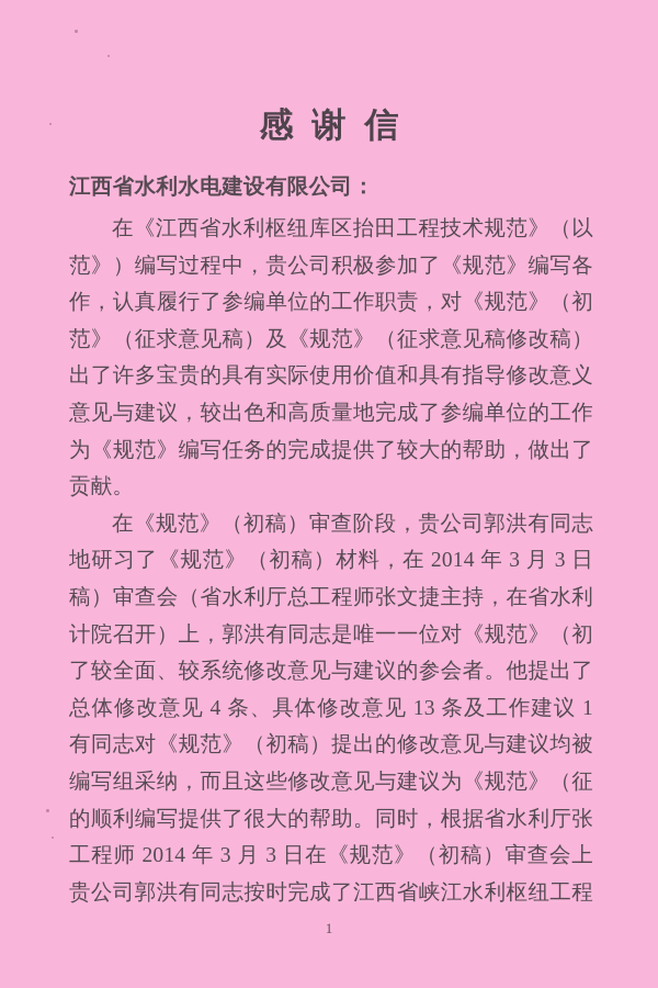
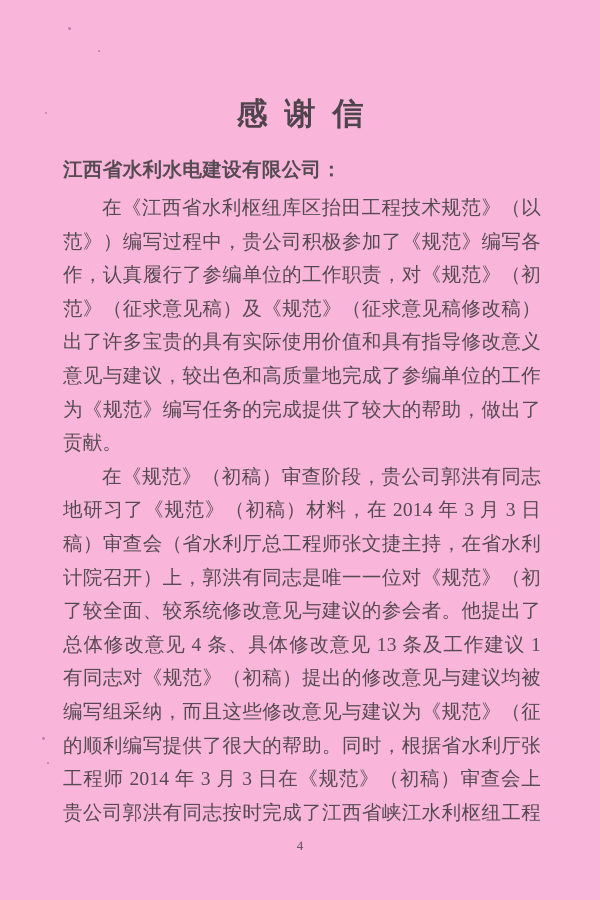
  感谢信
  江西省水利水电建设有限公司：
  在《江西省水利枢纽库区抬田工程技术规范》（以
  范》）编写过程中，贵公司积极参加了《规范》编写各
  作，认真履行了参编单位的工作职责，对《规范》（初
  范》（征求意见稿）及《规范》（征求意见稿修改稿）
  出了许多宝贵的具有实际使用价值和具有指导修改意义
  意见与建议，较出色和高质量地完成了参编单位的工作
  为《规范》编写任务的完成提供了较大的帮助，做出了
  贡献。
  在《规范》（初稿）审查阶段，贵公司郭洪有同志
  地研习了《规范》（初稿）材料，在 2014 年 3 月 3 日
  稿）审查会（省水利厅总工程师张文捷主持，在省水利
  计院召开）上，郭洪有同志是唯一一位对《规范》（初
  了较全面、较系统修改意见与建议的参会者。他提出了
  总体修改意见 4 条、具体修改意见 13 条及工作建议 1
  有同志对《规范》（初稿）提出的修改意见与建议均被
  编写组采纳，而且这些修改意见与建议为《规范》（征
  的顺利编写提供了很大的帮助。同时，根据省水利厅张
  工程师 2014 年 3 月 3 日在《规范》（初稿）审查会上
  贵公司郭洪有同志按时完成了江西省峡江水利枢纽工程
- 1
+ 4
